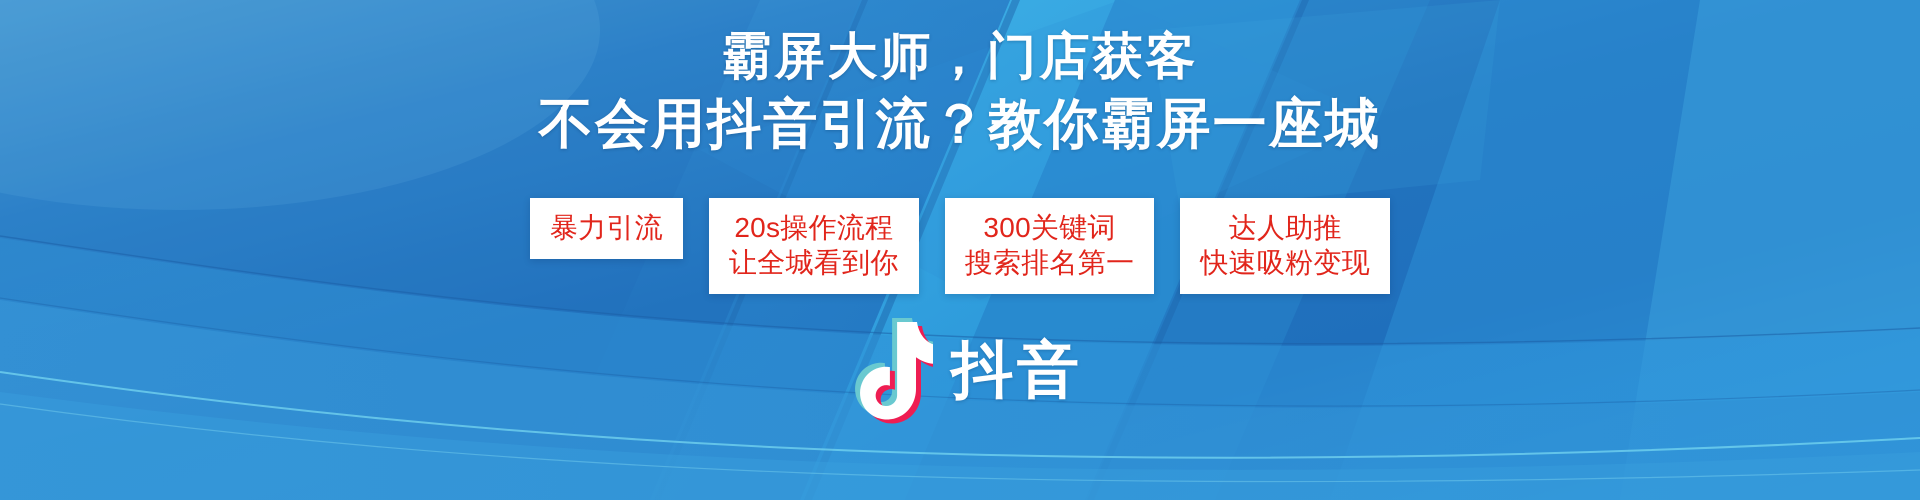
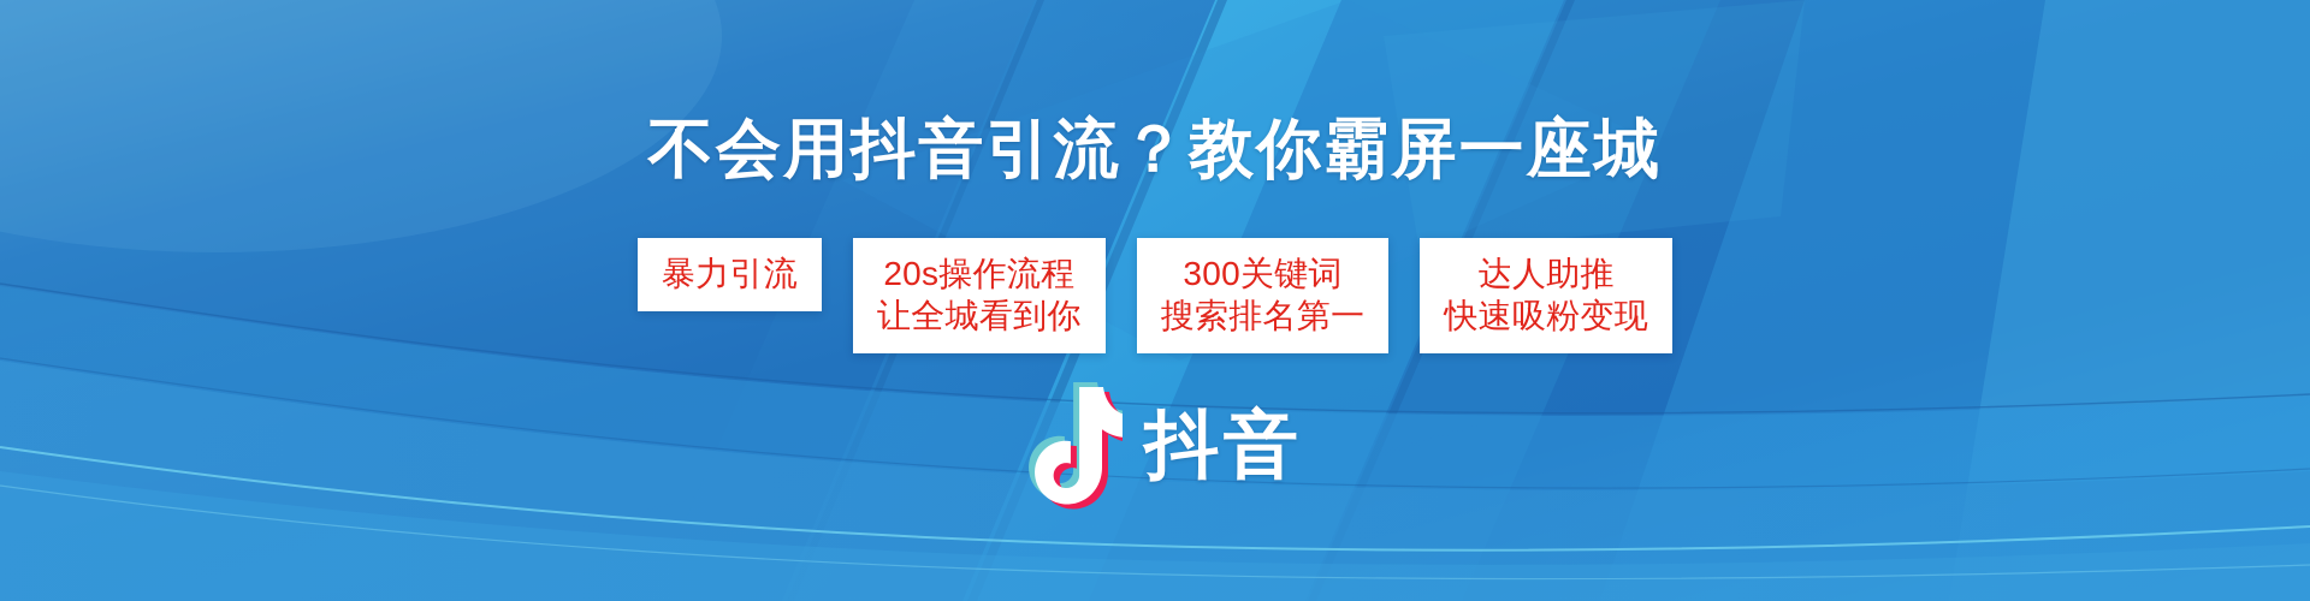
- 霸屏大师，门店获客
  不会用抖音引流？教你霸屏一座城
  暴力引流
  20s操作流程
  让全城看到你
  300关键词
  搜索排名第一
  达人助推
  快速吸粉变现
  抖音
